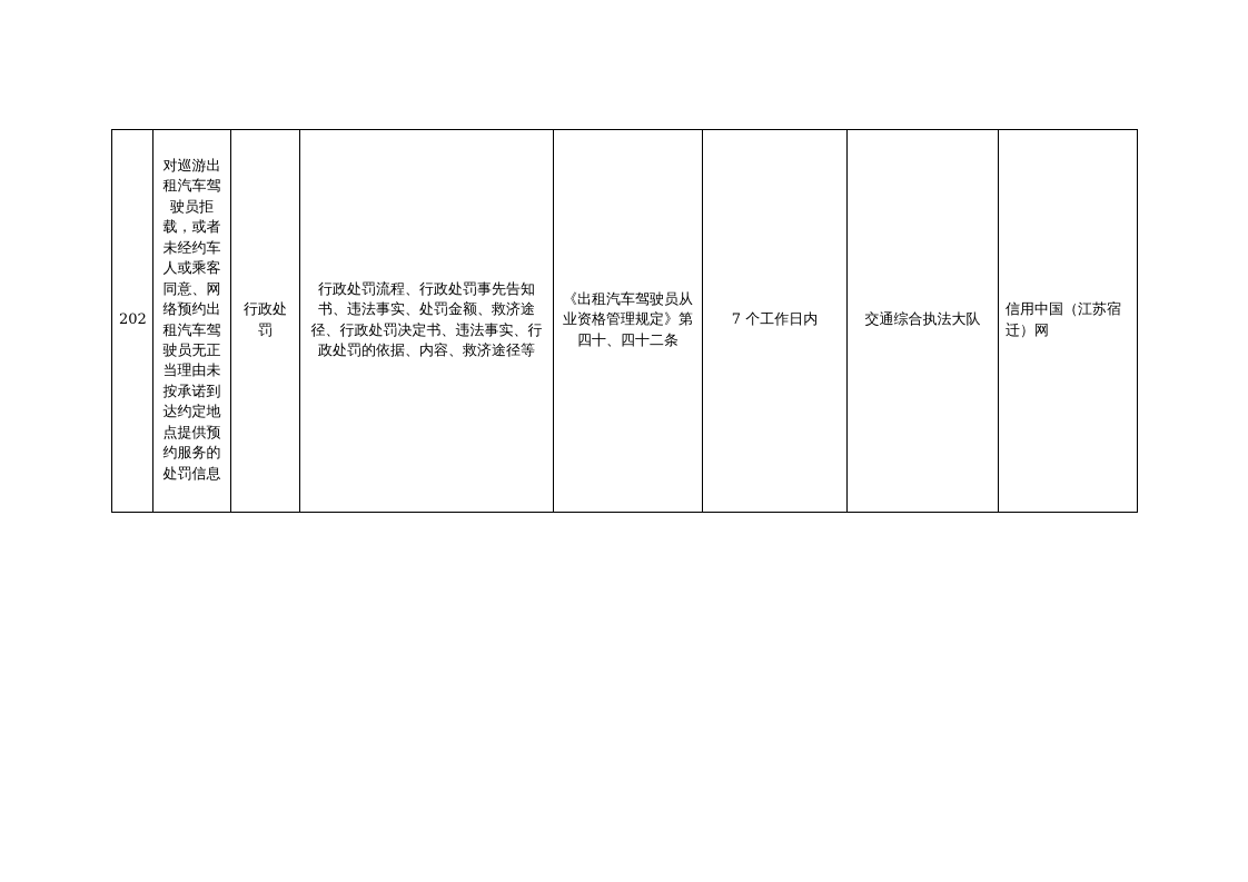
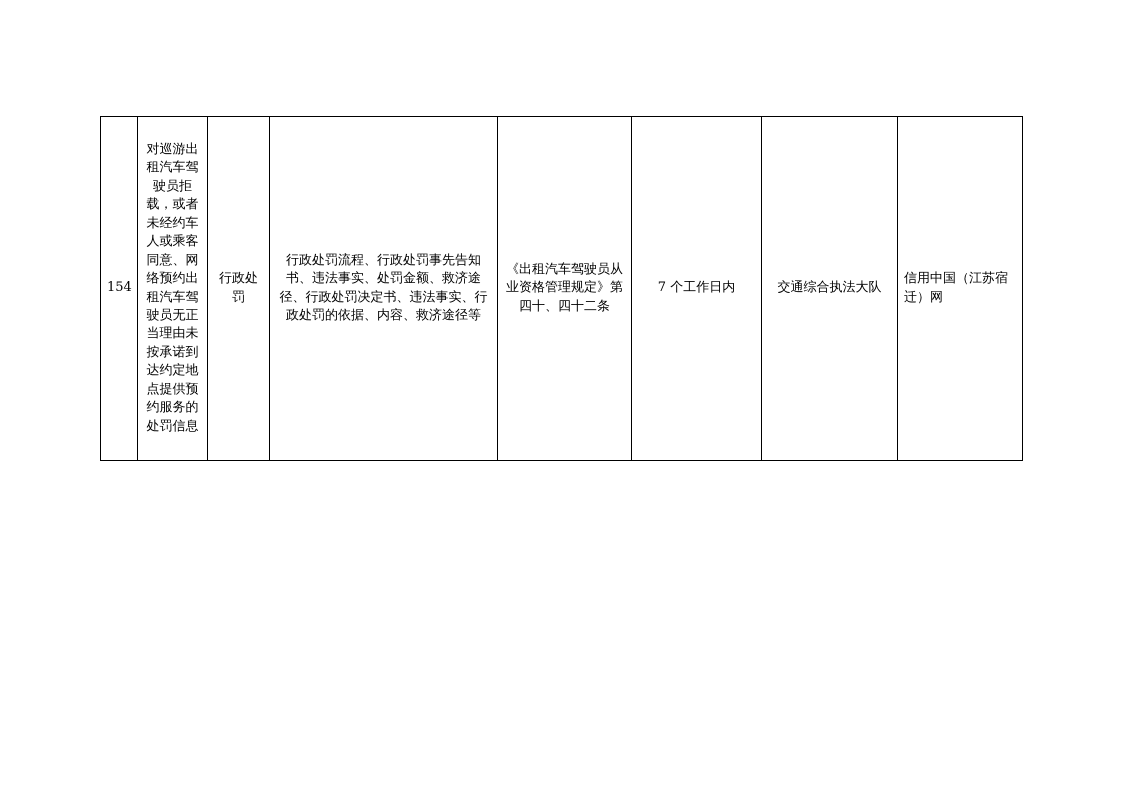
- 202	对巡游出租汽车驾驶员拒载，或者未经约车人或乘客同意、网络预约出租汽车驾驶员无正当理由未按承诺到达约定地点提供预约服务的处罚信息	行政处罚	行政处罚流程、行政处罚事先告知书、违法事实、处罚金额、救济途径、行政处罚决定书、违法事实、行政处罚的依据、内容、救济途径等	《出租汽车驾驶员从业资格管理规定》第四十、四十二条	7 个工作日内	交通综合执法大队	信用中国（江苏宿迁）网
+ 154	对巡游出租汽车驾驶员拒载，或者未经约车人或乘客同意、网络预约出租汽车驾驶员无正当理由未按承诺到达约定地点提供预约服务的处罚信息	行政处罚	行政处罚流程、行政处罚事先告知书、违法事实、处罚金额、救济途径、行政处罚决定书、违法事实、行政处罚的依据、内容、救济途径等	《出租汽车驾驶员从业资格管理规定》第四十、四十二条	7 个工作日内	交通综合执法大队	信用中国（江苏宿迁）网
